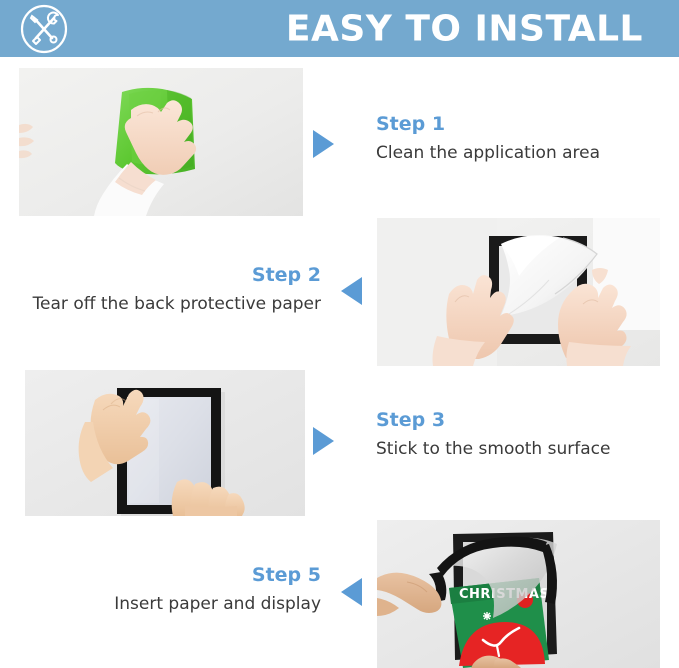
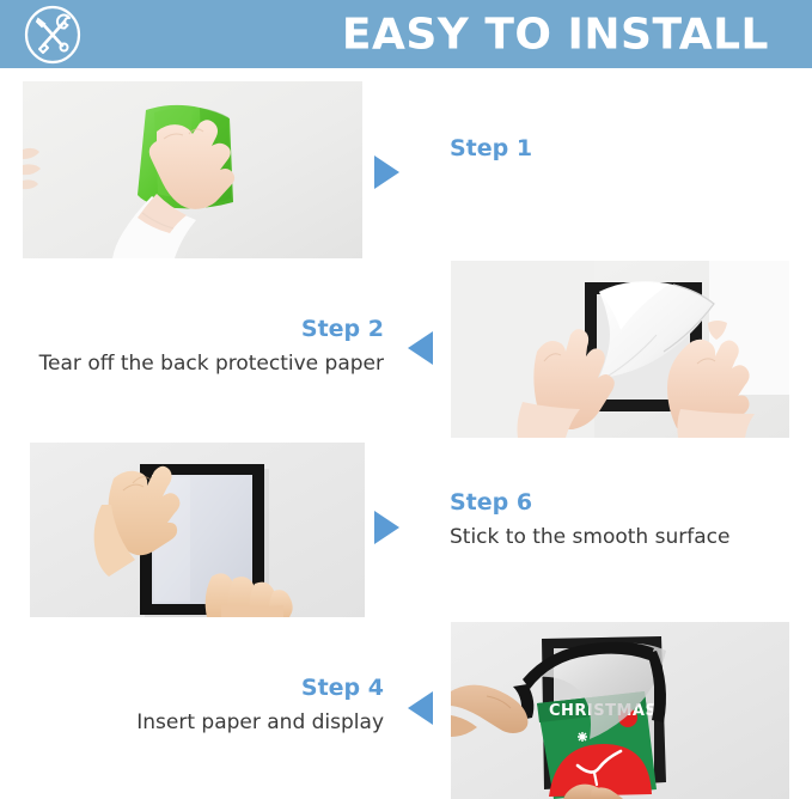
  EASY TO INSTALL
  Step 1
- Clean the application area
  Step 2
  Tear off the back protective paper
- Step 3
+ Step 6
  Stick to the smooth surface
  CHRISTMAS
- Step 5
+ Step 4
  Insert paper and display
